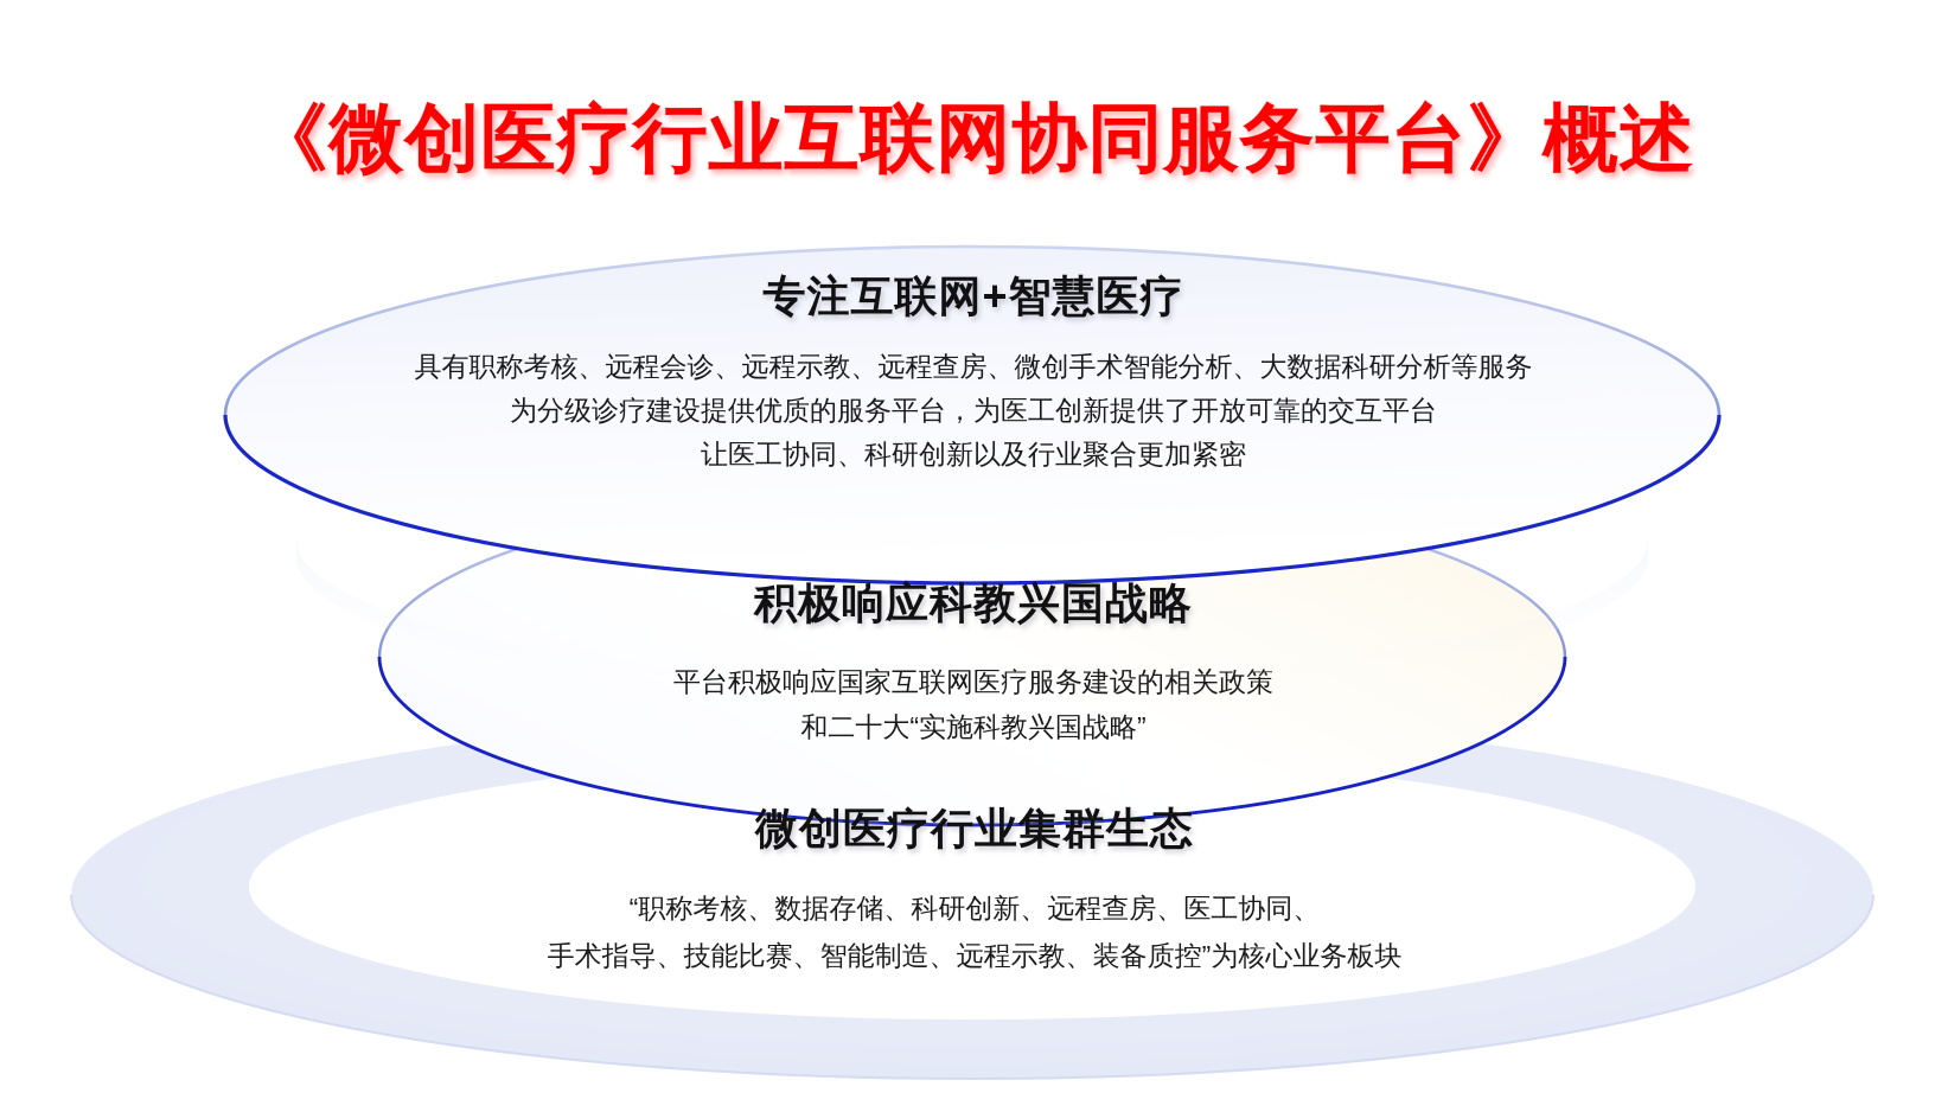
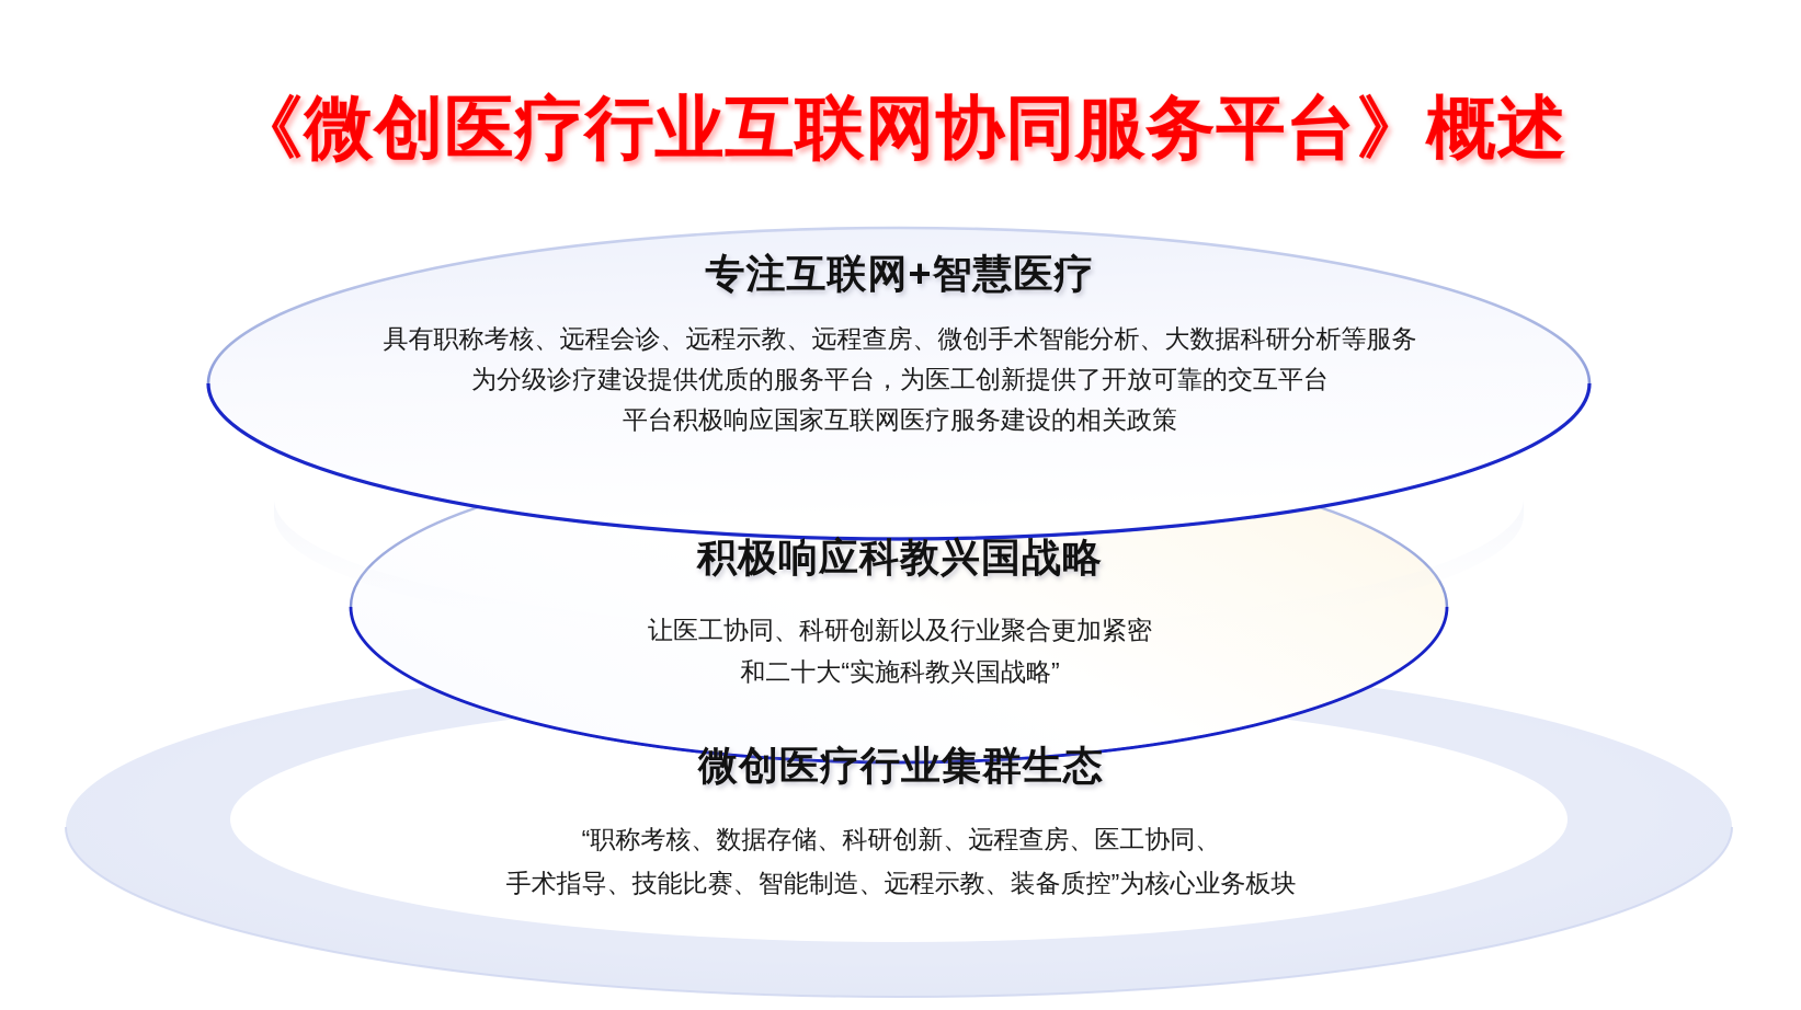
  《微创医疗行业互联网协同服务平台》概述
  专注互联网+智慧医疗
  具有职称考核、远程会诊、远程示教、远程查房、微创手术智能分析、大数据科研分析等服务
  为分级诊疗建设提供优质的服务平台，为医工创新提供了开放可靠的交互平台
- 让医工协同、科研创新以及行业聚合更加紧密
+ 平台积极响应国家互联网医疗服务建设的相关政策
  积极响应科教兴国战略
- 平台积极响应国家互联网医疗服务建设的相关政策
+ 让医工协同、科研创新以及行业聚合更加紧密
  和二十大“实施科教兴国战略”
  微创医疗行业集群生态
  “职称考核、数据存储、科研创新、远程查房、医工协同、
  手术指导、技能比赛、智能制造、远程示教、装备质控”为核心业务板块
